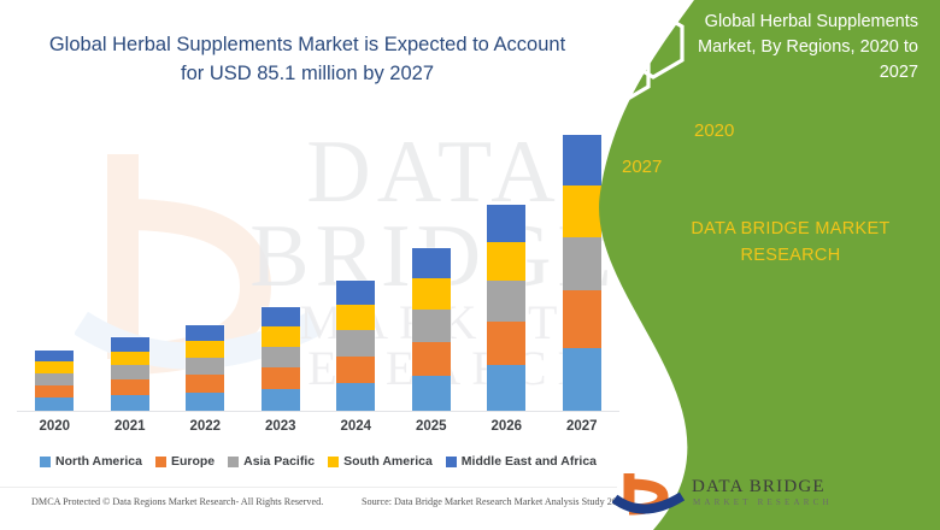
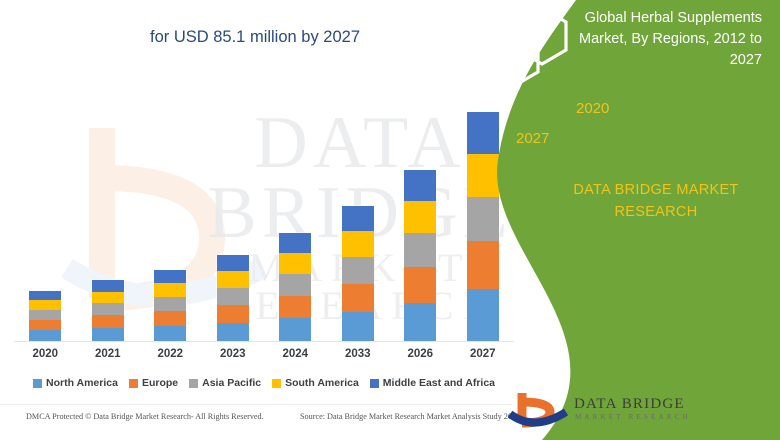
  DATA BRID
- Global Herbal Supplements Market is Expected to Account
  for USD 85.1 million by 2027
  2020
  2021
  2022
  2023
  2024
- 2025
+ 2033
  2026
  2027
  North America
  Europe
  Asia Pacific
  South America
  Middle East and Africa
- DMCA Protected © Data Regions Market Research- All Rights Reserved.
+ DMCA Protected © Data Bridge Market Research- All Rights Reserved.
  Source: Data Bridge Market Research Market Analysis Study 2
- Global Herbal Supplements Market, By Regions, 2020 to 2027
+ Global Herbal Supplements Market, By Regions, 2012 to 2027
  2020
  2027
  DATA BRIDGE MARKET
  RESEARCH
  DATA BRIDGE
  MARKET RESEARCH
